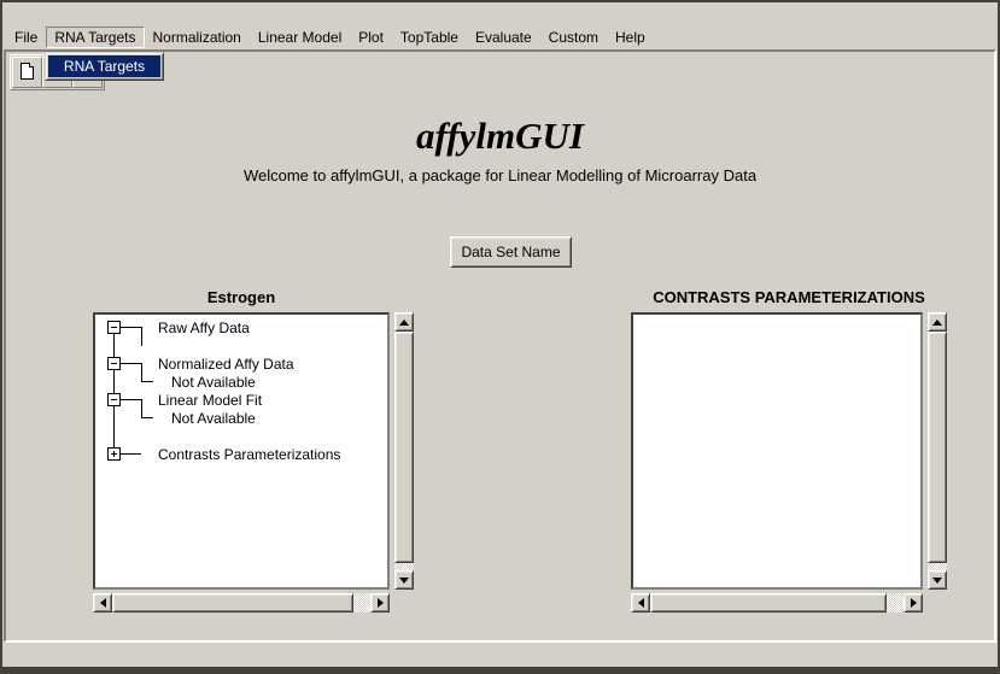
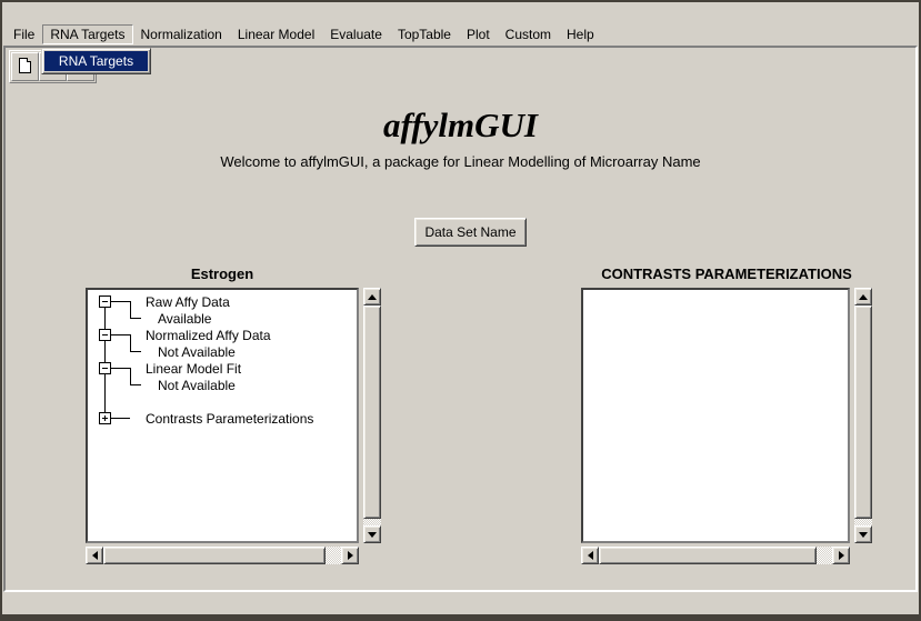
  File
  RNA Targets
  Normalization
  Linear Model
- Plot
+ Evaluate
  TopTable
- Evaluate
+ Plot
  Custom
  Help
  RNA Targets
  affylmGUI
- Welcome to affylmGUI, a package for Linear Modelling of Microarray Data
+ Welcome to affylmGUI, a package for Linear Modelling of Microarray Name
  Data Set Name
  Estrogen
  Raw Affy Data
+ Available
  Normalized Affy Data
  Not Available
  Linear Model Fit
  Not Available
  Contrasts Parameterizations
  CONTRASTS PARAMETERIZATIONS
